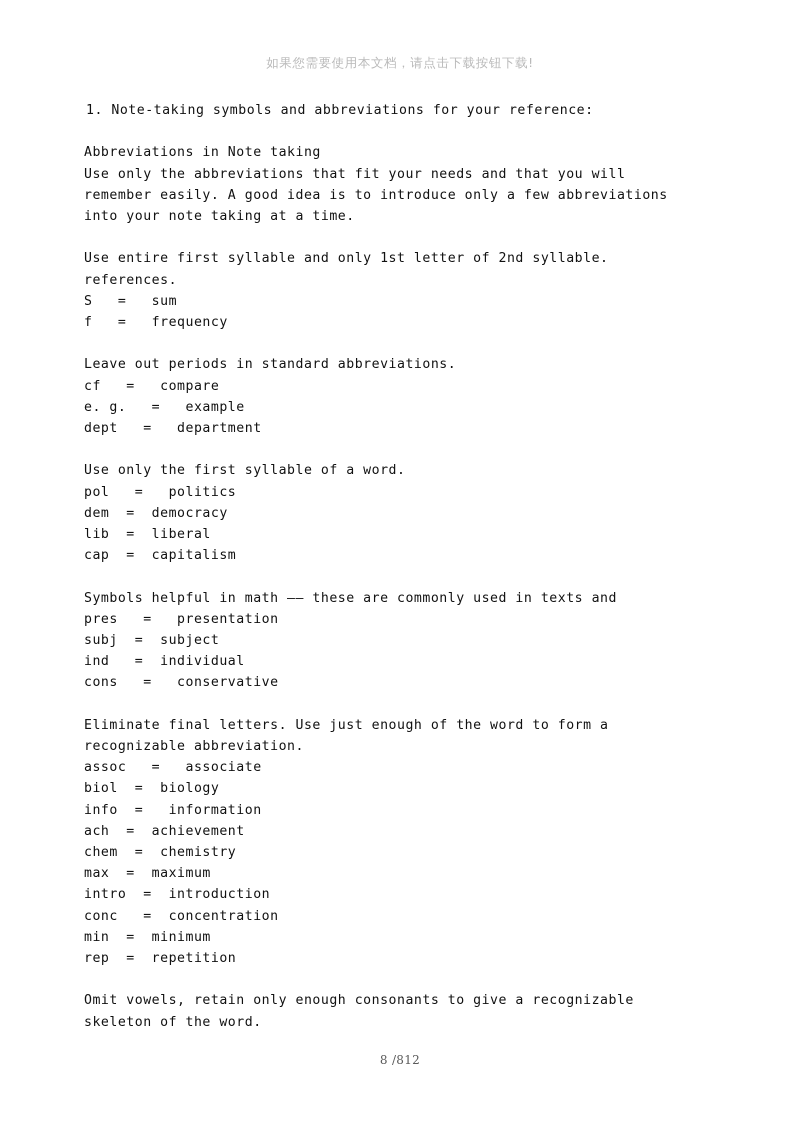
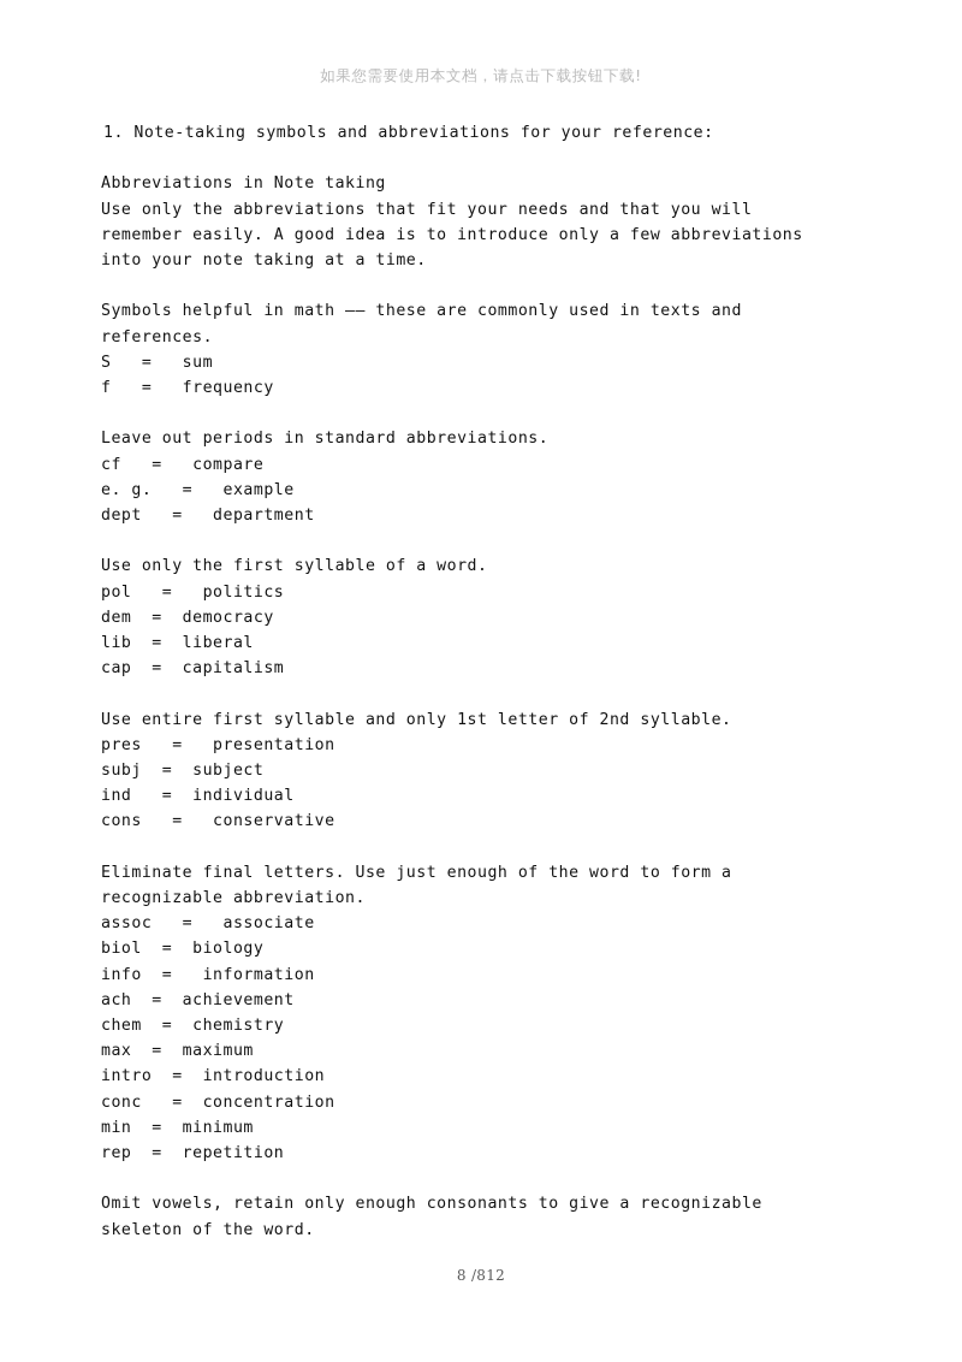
  如果您需要使用本文档，请点击下载按钮下载!
  1. Note-taking symbols and abbreviations for your reference:
  Abbreviations in Note taking
  Use only the abbreviations that fit your needs and that you will
  remember easily. A good idea is to introduce only a few abbreviations
  into your note taking at a time.
- Use entire first syllable and only 1st letter of 2nd syllable.
+ Symbols helpful in math —— these are commonly used in texts and
  references.
  S = sum
  f = frequency
  Leave out periods in standard abbreviations.
  cf = compare
  e. g. = example
  dept = department
  Use only the first syllable of a word.
  pol = politics
  dem = democracy
  lib = liberal
  cap = capitalism
- Symbols helpful in math —— these are commonly used in texts and
+ Use entire first syllable and only 1st letter of 2nd syllable.
  pres = presentation
  subj = subject
  ind = individual
  cons = conservative
  Eliminate final letters. Use just enough of the word to form a
  recognizable abbreviation.
  assoc = associate
  biol = biology
  info = information
  ach = achievement
  chem = chemistry
  max = maximum
  intro = introduction
  conc = concentration
  min = minimum
  rep = repetition
  Omit vowels, retain only enough consonants to give a recognizable
  skeleton of the word.
  8 /812
